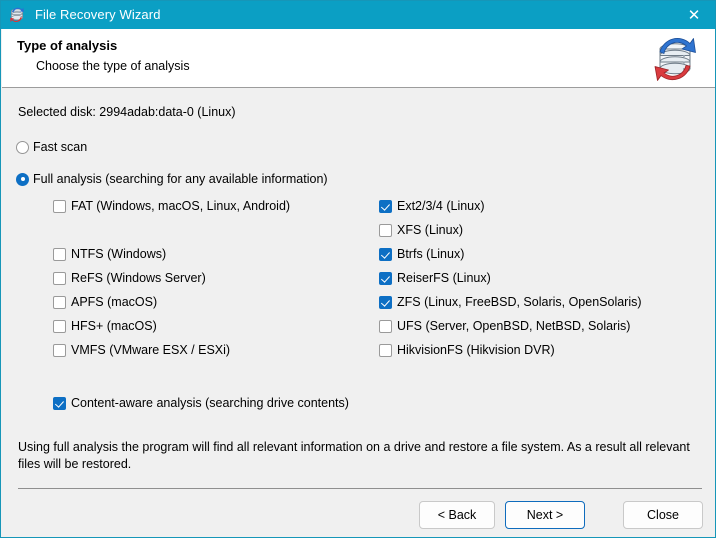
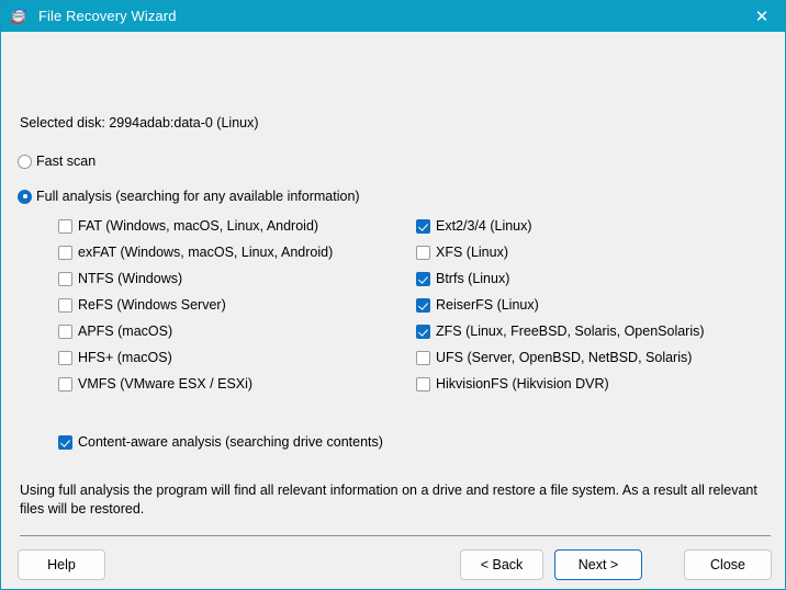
  File Recovery Wizard
  ✕
- Type of analysis
- Choose the type of analysis
  Selected disk: 2994adab:data-0 (Linux)
  Fast scan
  Full analysis (searching for any available information)
  FAT (Windows, macOS, Linux, Android)
+ exFAT (Windows, macOS, Linux, Android)
  NTFS (Windows)
  ReFS (Windows Server)
  APFS (macOS)
  HFS+ (macOS)
  VMFS (VMware ESX / ESXi)
  Ext2/3/4 (Linux)
  XFS (Linux)
  Btrfs (Linux)
  ReiserFS (Linux)
  ZFS (Linux, FreeBSD, Solaris, OpenSolaris)
  UFS (Server, OpenBSD, NetBSD, Solaris)
  HikvisionFS (Hikvision DVR)
  Content-aware analysis (searching drive contents)
  Using full analysis the program will find all relevant information on a drive and restore a file system. As a result all relevant files will be restored.
+ Help
  < Back
  Next >
  Close
